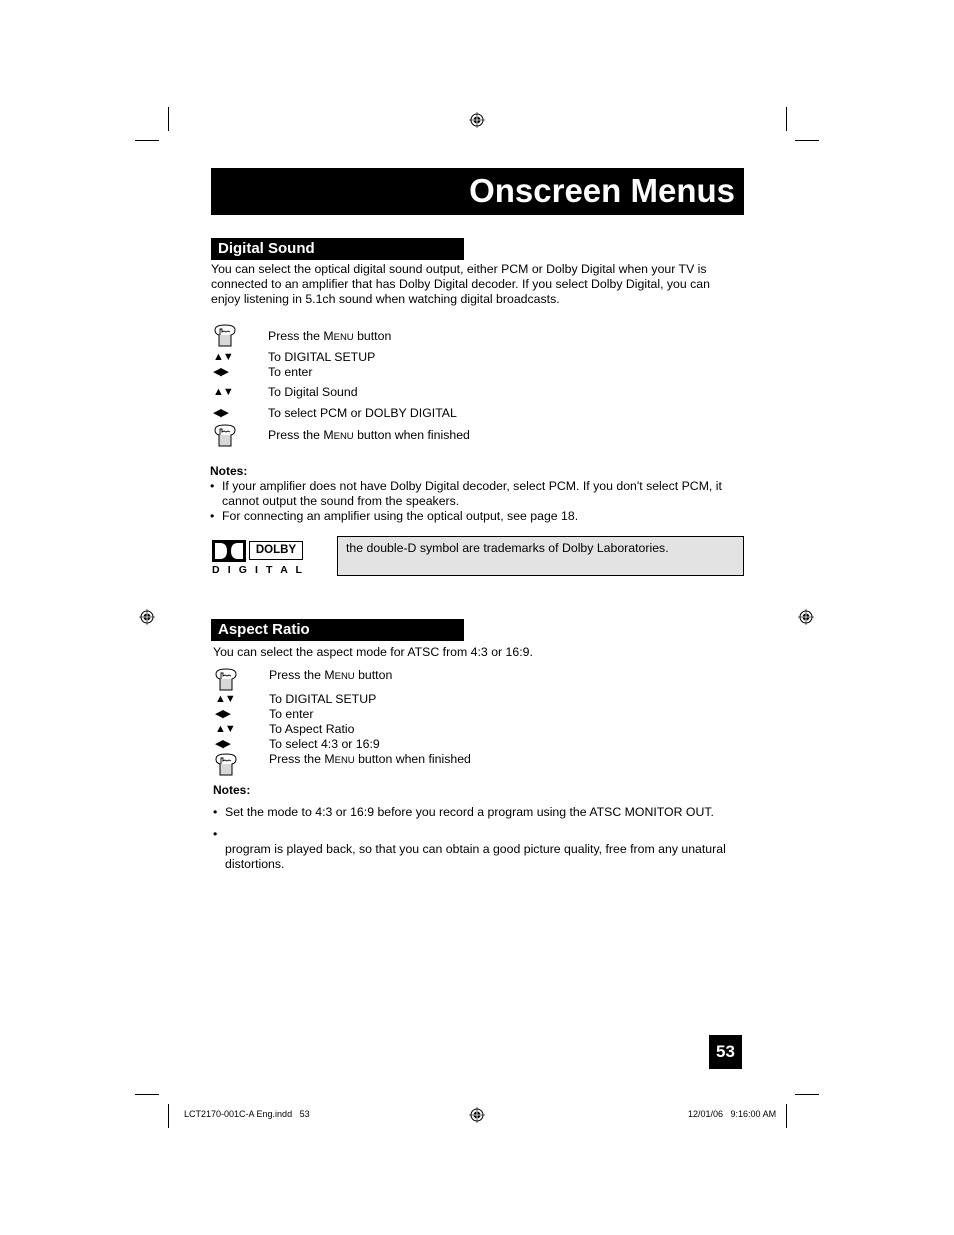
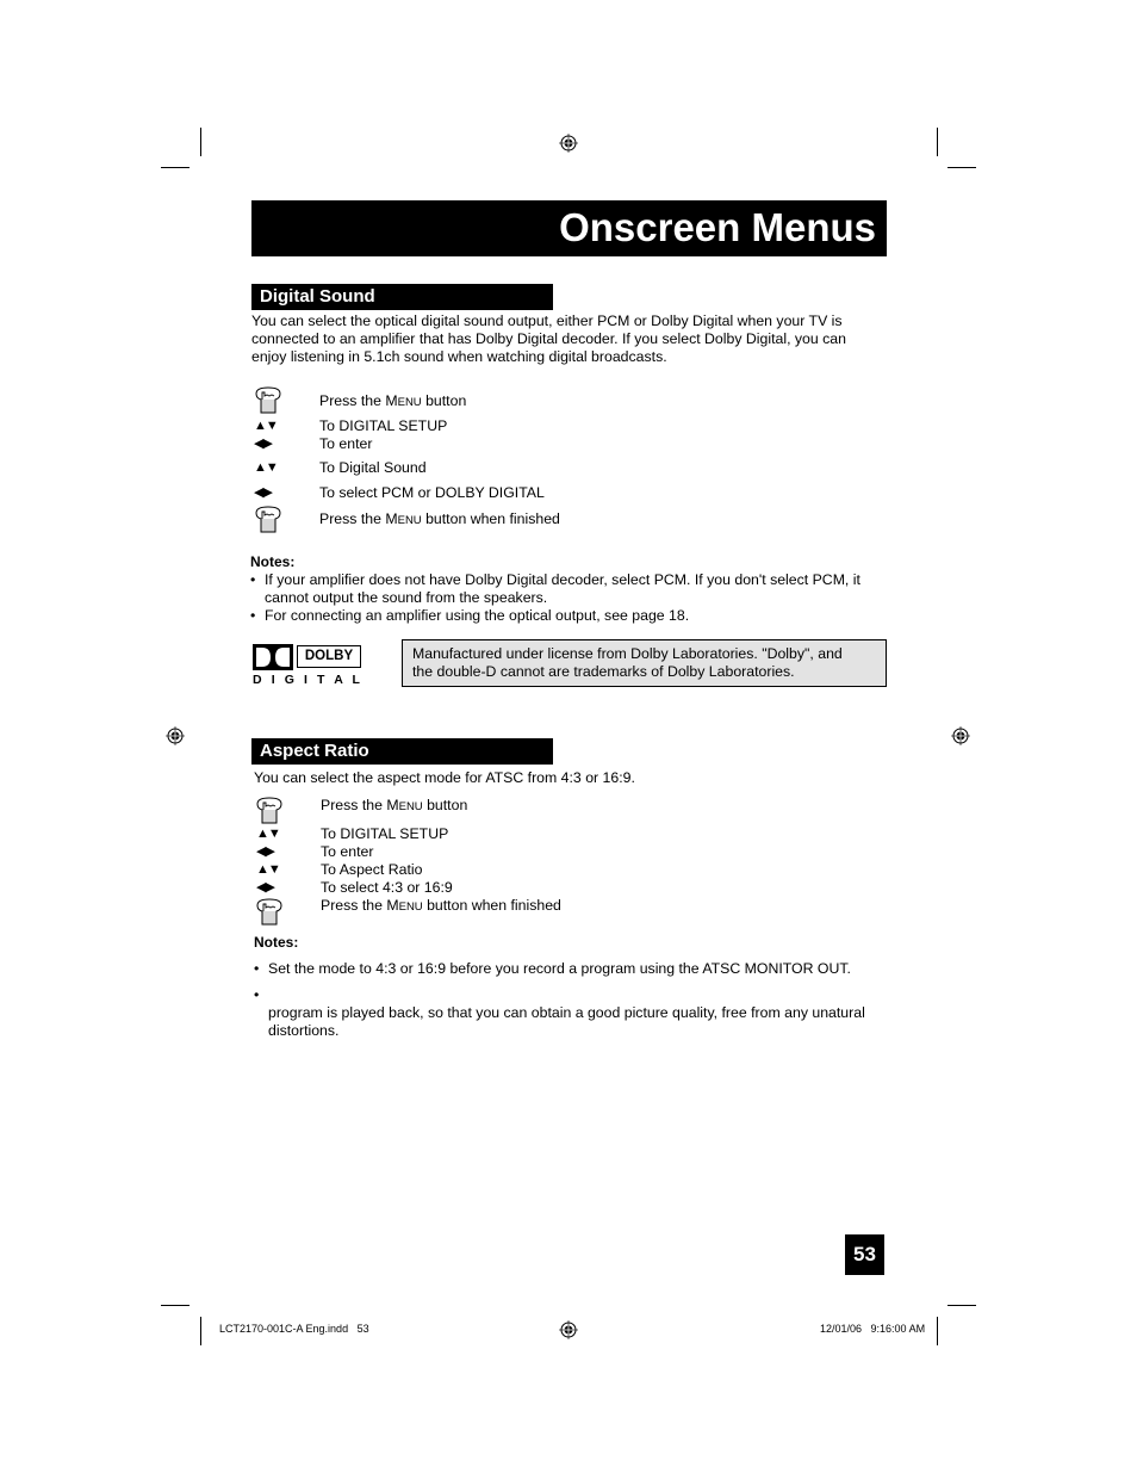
  Onscreen Menus
  Digital Sound
  You can select the optical digital sound output, either PCM or Dolby Digital when your TV is connected to an amplifier that has Dolby Digital decoder. If you select Dolby Digital, you can enjoy listening in 5.1ch sound when watching digital broadcasts.
  Press the MENU button
  ▲▼
  To DIGITAL SETUP
  ◀▶
  To enter
  ▲▼
  To Digital Sound
  ◀▶
  To select PCM or DOLBY DIGITAL
  Press the MENU button when finished
  Notes:
  •
  If your amplifier does not have Dolby Digital decoder, select PCM. If you don't select PCM, it
  cannot output the sound from the speakers.
  •
  For connecting an amplifier using the optical output, see page 18.
  DOLBY
  D I G I T A L
+ Manufactured under license from Dolby Laboratories. "Dolby", and
- the double-D symbol are trademarks of Dolby Laboratories.
+ the double-D cannot are trademarks of Dolby Laboratories.
  Aspect Ratio
  You can select the aspect mode for ATSC from 4:3 or 16:9.
  Press the MENU button
  ▲▼
  To DIGITAL SETUP
  ◀▶
  To enter
  ▲▼
  To Aspect Ratio
  ◀▶
  To select 4:3 or 16:9
  Press the MENU button when finished
  Notes:
  •
  Set the mode to 4:3 or 16:9 before you record a program using the ATSC MONITOR OUT.
  •
  program is played back, so that you can obtain a good picture quality, free from any unatural
  distortions.
  53
  LCT2170-001C-A Eng.indd 53
  12/01/06 9:16:00 AM
